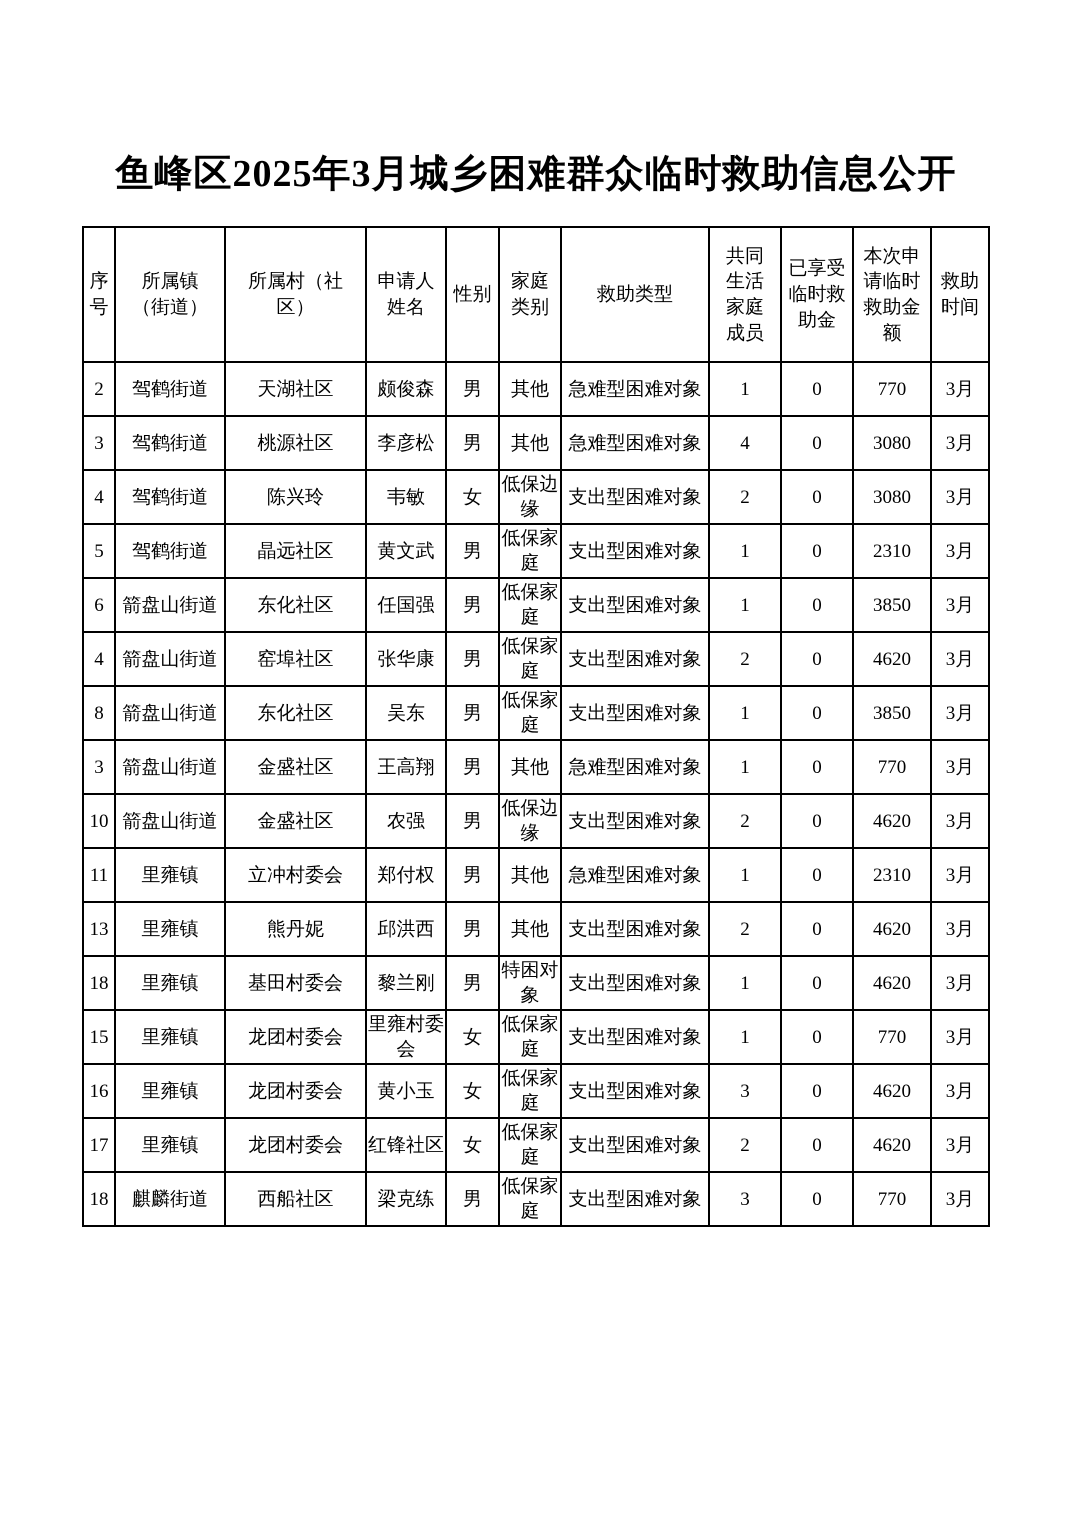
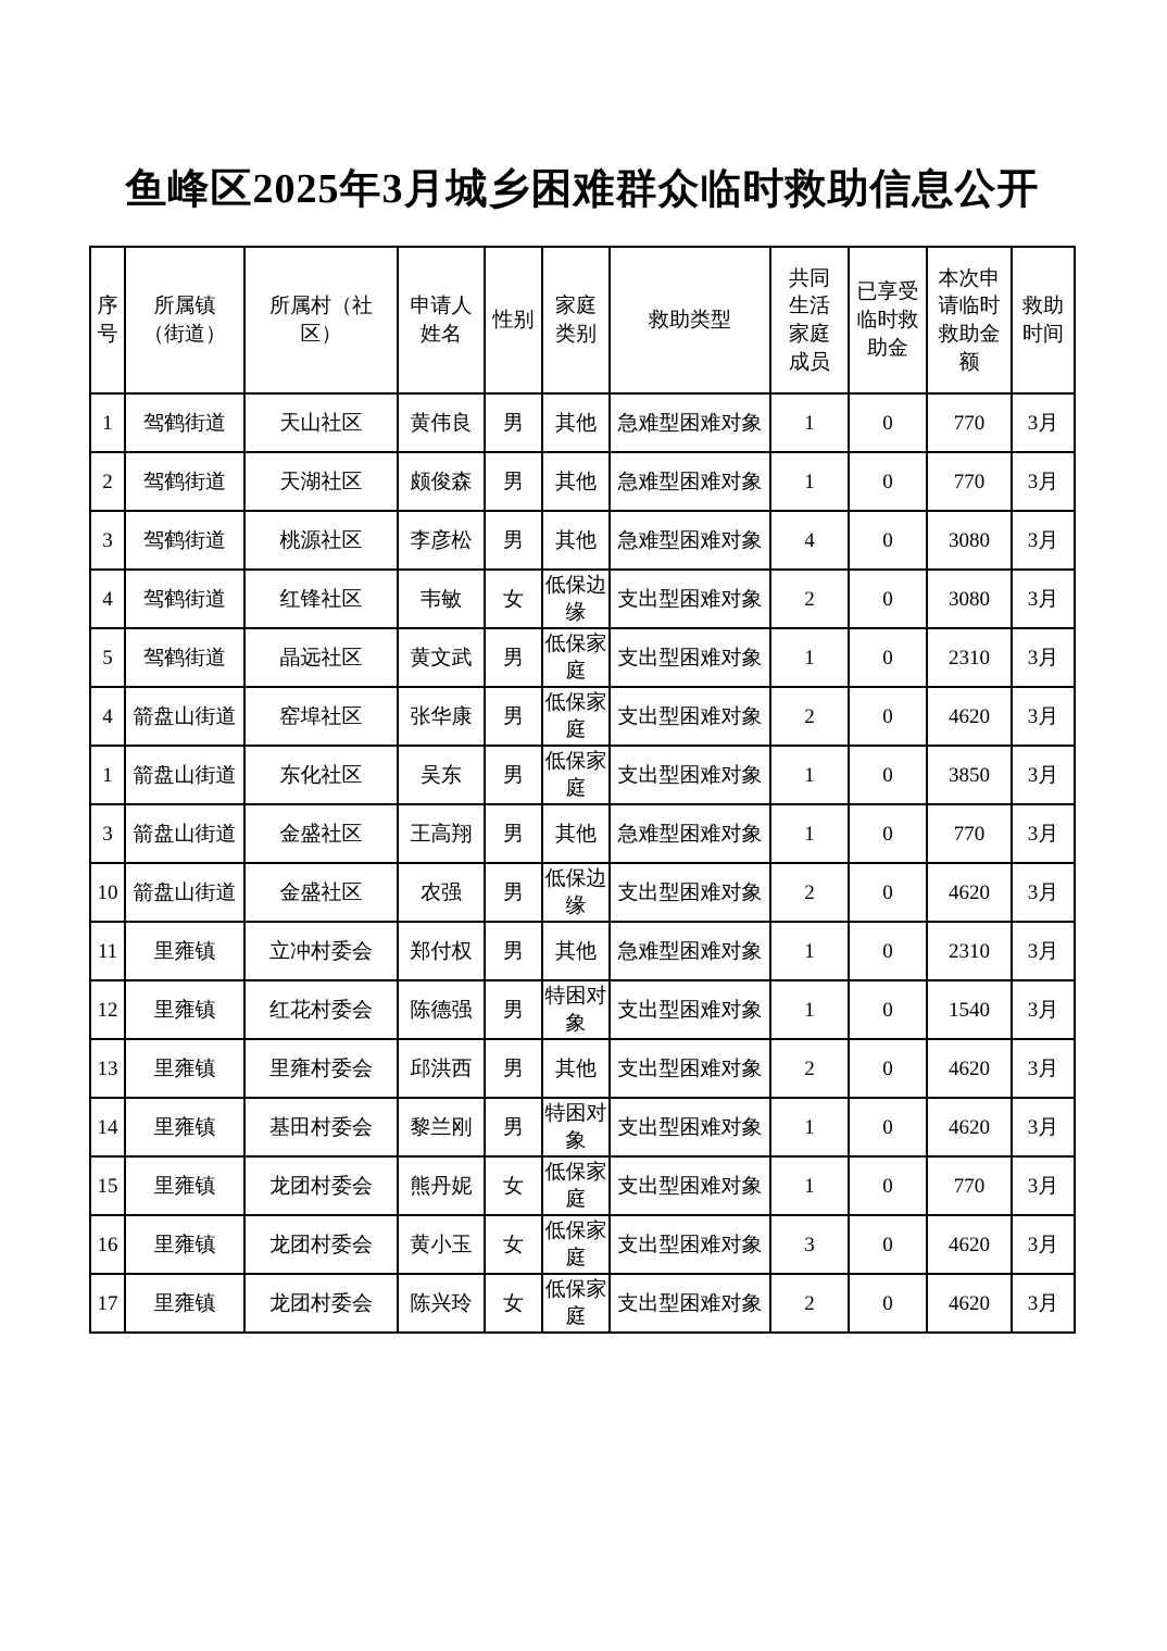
  鱼峰区2025年3月城乡困难群众临时救助信息公开
  序 号	所属镇 （街道）	所属村（社 区）	申请人 姓名	性别	家庭 类别	救助类型	共同 生活 家庭 成员	已享受 临时救 助金	本次申 请临时 救助金 额	救助 时间
+ 1	驾鹤街道	天山社区	黄伟良	男	其他	急难型困难对象	1	0	770	3月
  2	驾鹤街道	天湖社区	颇俊森	男	其他	急难型困难对象	1	0	770	3月
  3	驾鹤街道	桃源社区	李彦松	男	其他	急难型困难对象	4	0	3080	3月
- 4	驾鹤街道	陈兴玲	韦敏	女	低保边缘	支出型困难对象	2	0	3080	3月
+ 4	驾鹤街道	红锋社区	韦敏	女	低保边缘	支出型困难对象	2	0	3080	3月
  5	驾鹤街道	晶远社区	黄文武	男	低保家庭	支出型困难对象	1	0	2310	3月
- 6	箭盘山街道	东化社区	任国强	男	低保家庭	支出型困难对象	1	0	3850	3月
  4	箭盘山街道	窑埠社区	张华康	男	低保家庭	支出型困难对象	2	0	4620	3月
- 8	箭盘山街道	东化社区	吴东	男	低保家庭	支出型困难对象	1	0	3850	3月
+ 1	箭盘山街道	东化社区	吴东	男	低保家庭	支出型困难对象	1	0	3850	3月
  3	箭盘山街道	金盛社区	王高翔	男	其他	急难型困难对象	1	0	770	3月
  10	箭盘山街道	金盛社区	农强	男	低保边缘	支出型困难对象	2	0	4620	3月
  11	里雍镇	立冲村委会	郑付权	男	其他	急难型困难对象	1	0	2310	3月
+ 12	里雍镇	红花村委会	陈德强	男	特困对象	支出型困难对象	1	0	1540	3月
- 13	里雍镇	熊丹妮	邱洪西	男	其他	支出型困难对象	2	0	4620	3月
+ 13	里雍镇	里雍村委会	邱洪西	男	其他	支出型困难对象	2	0	4620	3月
- 18	里雍镇	基田村委会	黎兰刚	男	特困对象	支出型困难对象	1	0	4620	3月
+ 14	里雍镇	基田村委会	黎兰刚	男	特困对象	支出型困难对象	1	0	4620	3月
- 15	里雍镇	龙团村委会	里雍村委会	女	低保家庭	支出型困难对象	1	0	770	3月
+ 15	里雍镇	龙团村委会	熊丹妮	女	低保家庭	支出型困难对象	1	0	770	3月
  16	里雍镇	龙团村委会	黄小玉	女	低保家庭	支出型困难对象	3	0	4620	3月
- 17	里雍镇	龙团村委会	红锋社区	女	低保家庭	支出型困难对象	2	0	4620	3月
+ 17	里雍镇	龙团村委会	陈兴玲	女	低保家庭	支出型困难对象	2	0	4620	3月
- 18	麒麟街道	西船社区	梁克练	男	低保家庭	支出型困难对象	3	0	770	3月
